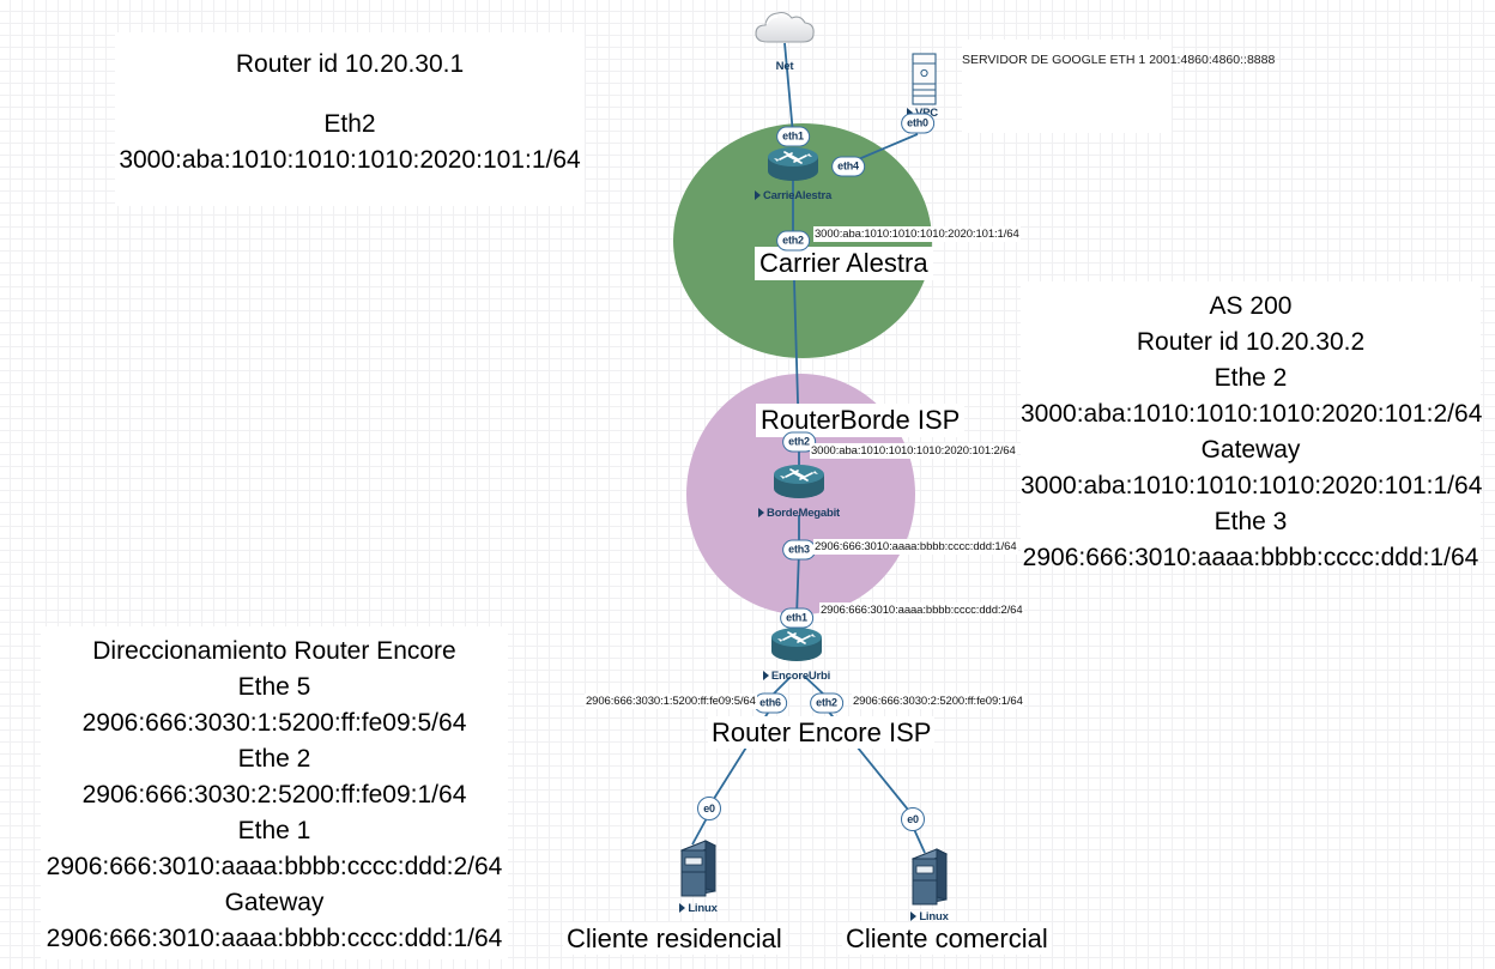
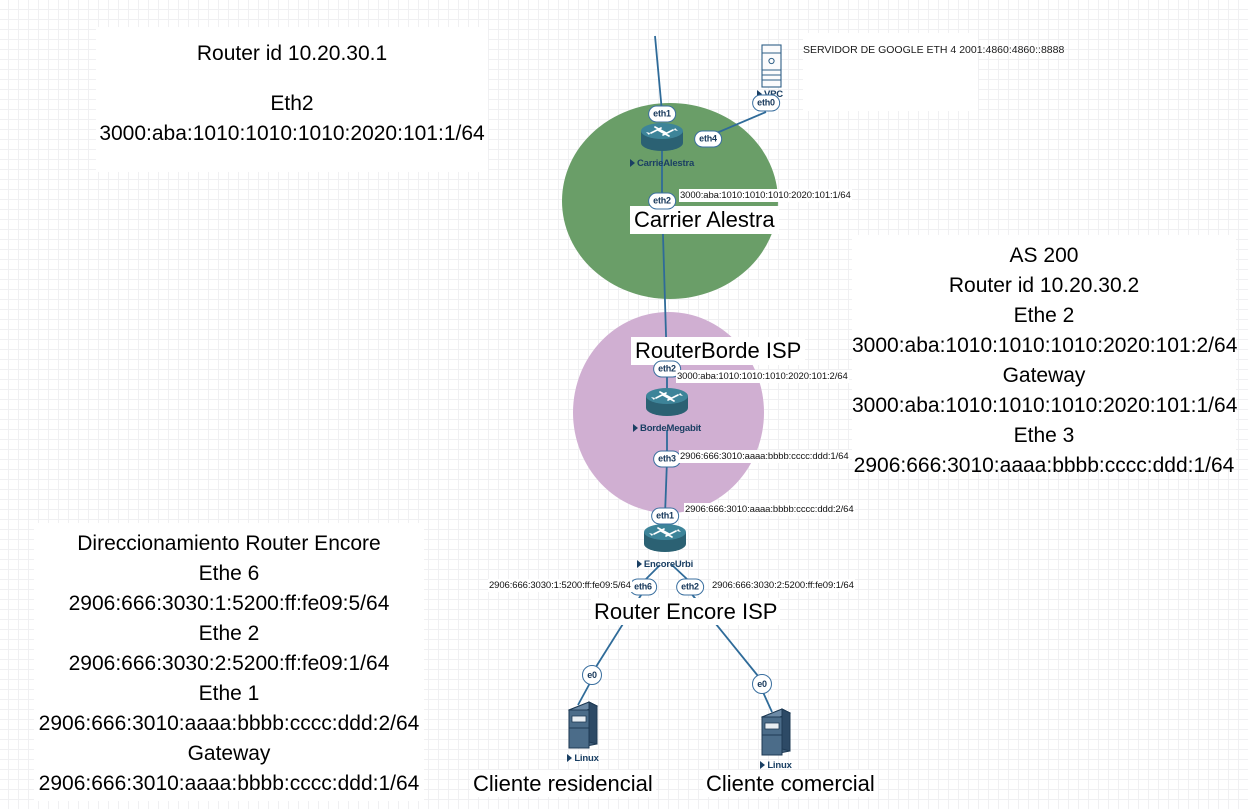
  Router id 10.20.30.1
  Eth2
  3000:aba:1010:1010:1010:2020:101:1/64
  AS 200
  Router id 10.20.30.2
  Ethe 2
  3000:aba:1010:1010:1010:2020:101:2/64
  Gateway
  3000:aba:1010:1010:1010:2020:101:1/64
  Ethe 3
  2906:666:3010:aaaa:bbbb:cccc:ddd:1/64
  Direccionamiento Router Encore
- Ethe 5
+ Ethe 6
  2906:666:3030:1:5200:ff:fe09:5/64
  Ethe 2
  2906:666:3030:2:5200:ff:fe09:1/64
  Ethe 1
  2906:666:3010:aaaa:bbbb:cccc:ddd:2/64
  Gateway
  2906:666:3010:aaaa:bbbb:cccc:ddd:1/64
- SERVIDOR DE GOOGLE ETH 1 2001:4860:4860::8888
+ SERVIDOR DE GOOGLE ETH 4 2001:4860:4860::8888
  Carrier Alestra
  RouterBorde ISP
- Net
  CarrieAlestra
  BordeMegabit
  EncoreUrbi
  Linux
  Linux
  eth1
  eth4
  eth2
  eth0
  eth2
  eth3
  eth1
  eth6
  eth2
  e0
  e0
  3000:aba:1010:1010:1010:2020:101:1/64
  3000:aba:1010:1010:1010:2020:101:2/64
  2906:666:3010:aaaa:bbbb:cccc:ddd:1/64
  2906:666:3010:aaaa:bbbb:cccc:ddd:2/64
  2906:666:3030:1:5200:ff:fe09:5/64
  2906:666:3030:2:5200:ff:fe09:1/64
  Router Encore ISP
  Cliente residencial
  Cliente comercial
